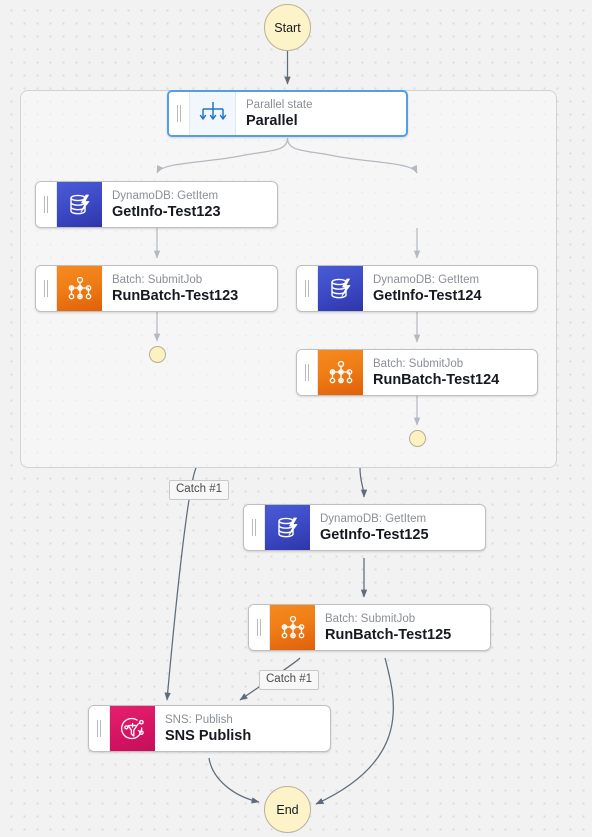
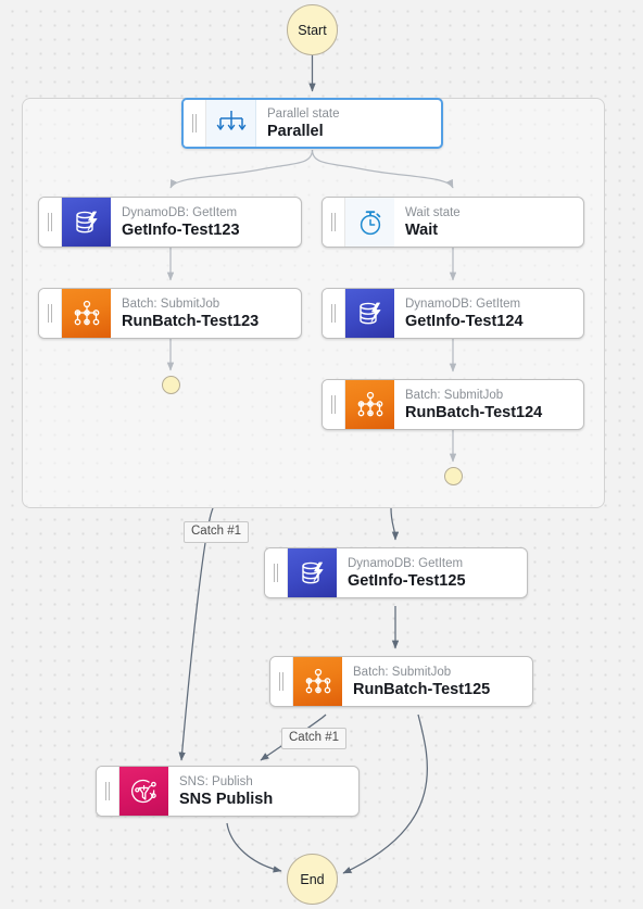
  Start
  End
  Parallel state
  Parallel
  DynamoDB: GetItem
  GetInfo-Test123
+ Wait state
+ Wait
  Batch: SubmitJob
  RunBatch-Test123
  DynamoDB: GetItem
  GetInfo-Test124
  Batch: SubmitJob
  RunBatch-Test124
  DynamoDB: GetItem
  GetInfo-Test125
  Batch: SubmitJob
  RunBatch-Test125
  SNS: Publish
  SNS Publish
  Catch #1
  Catch #1
